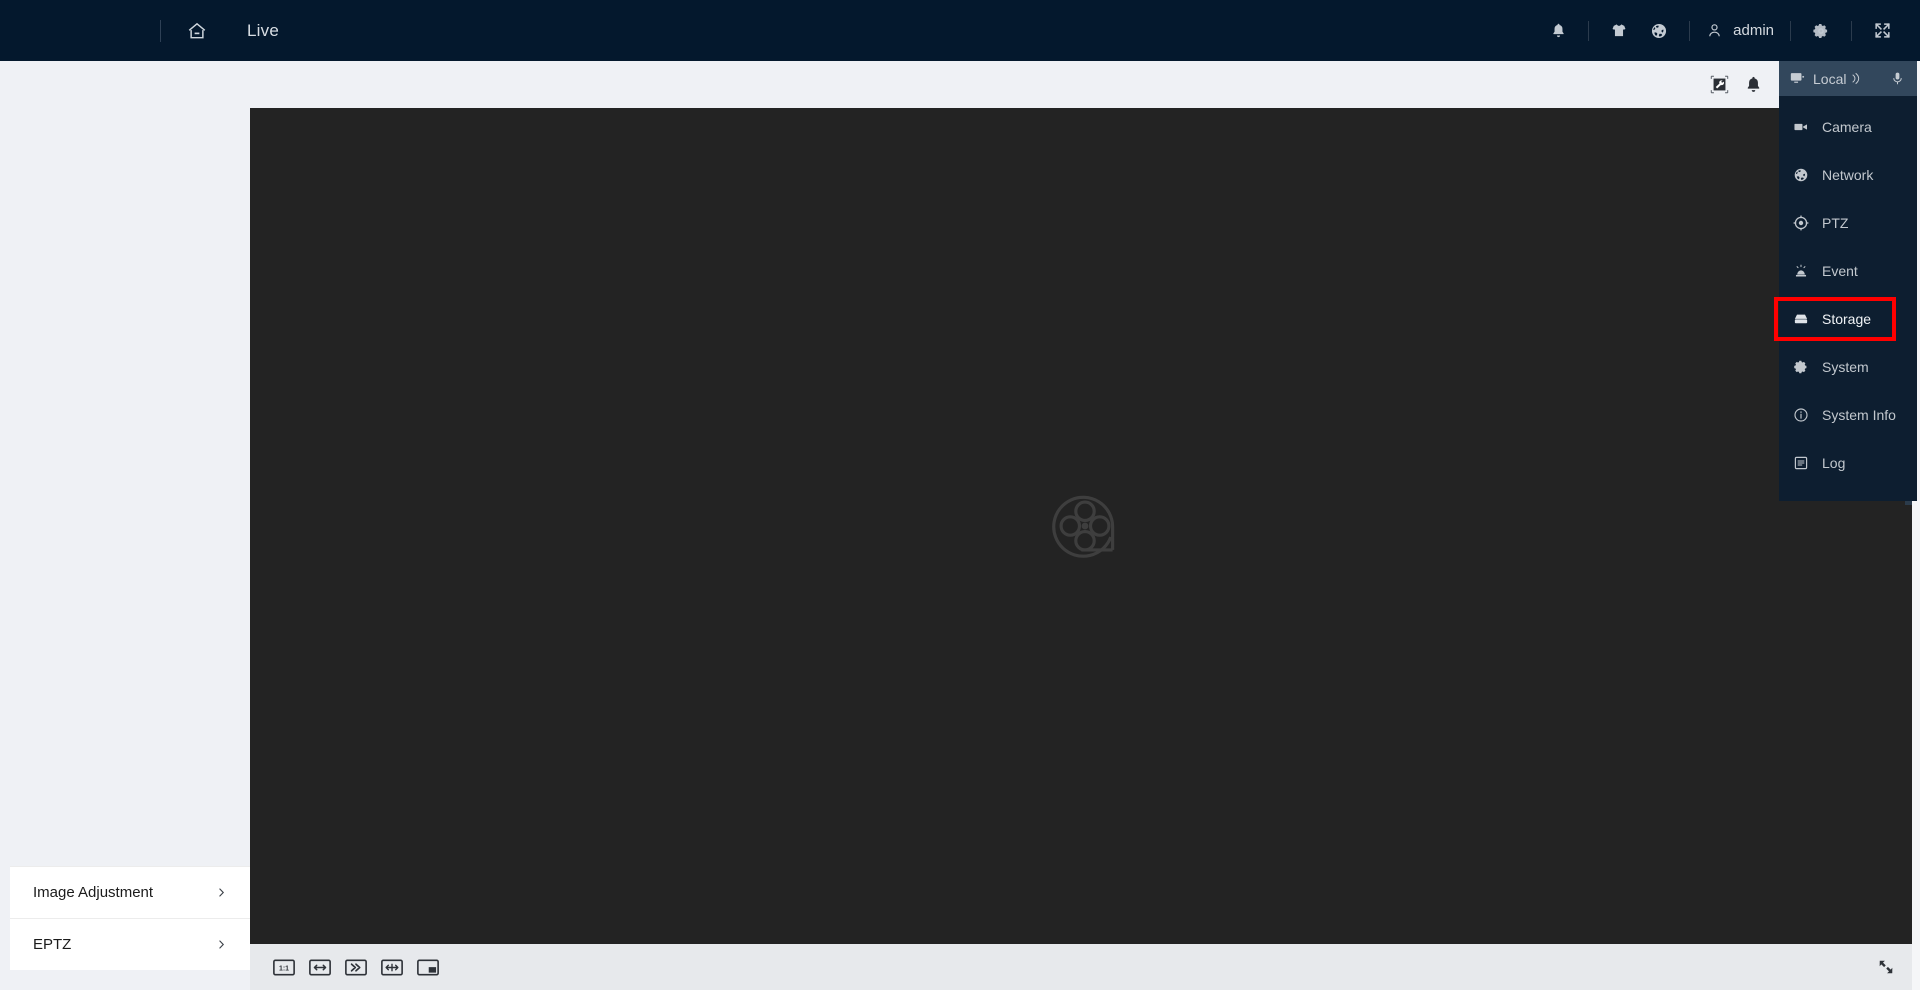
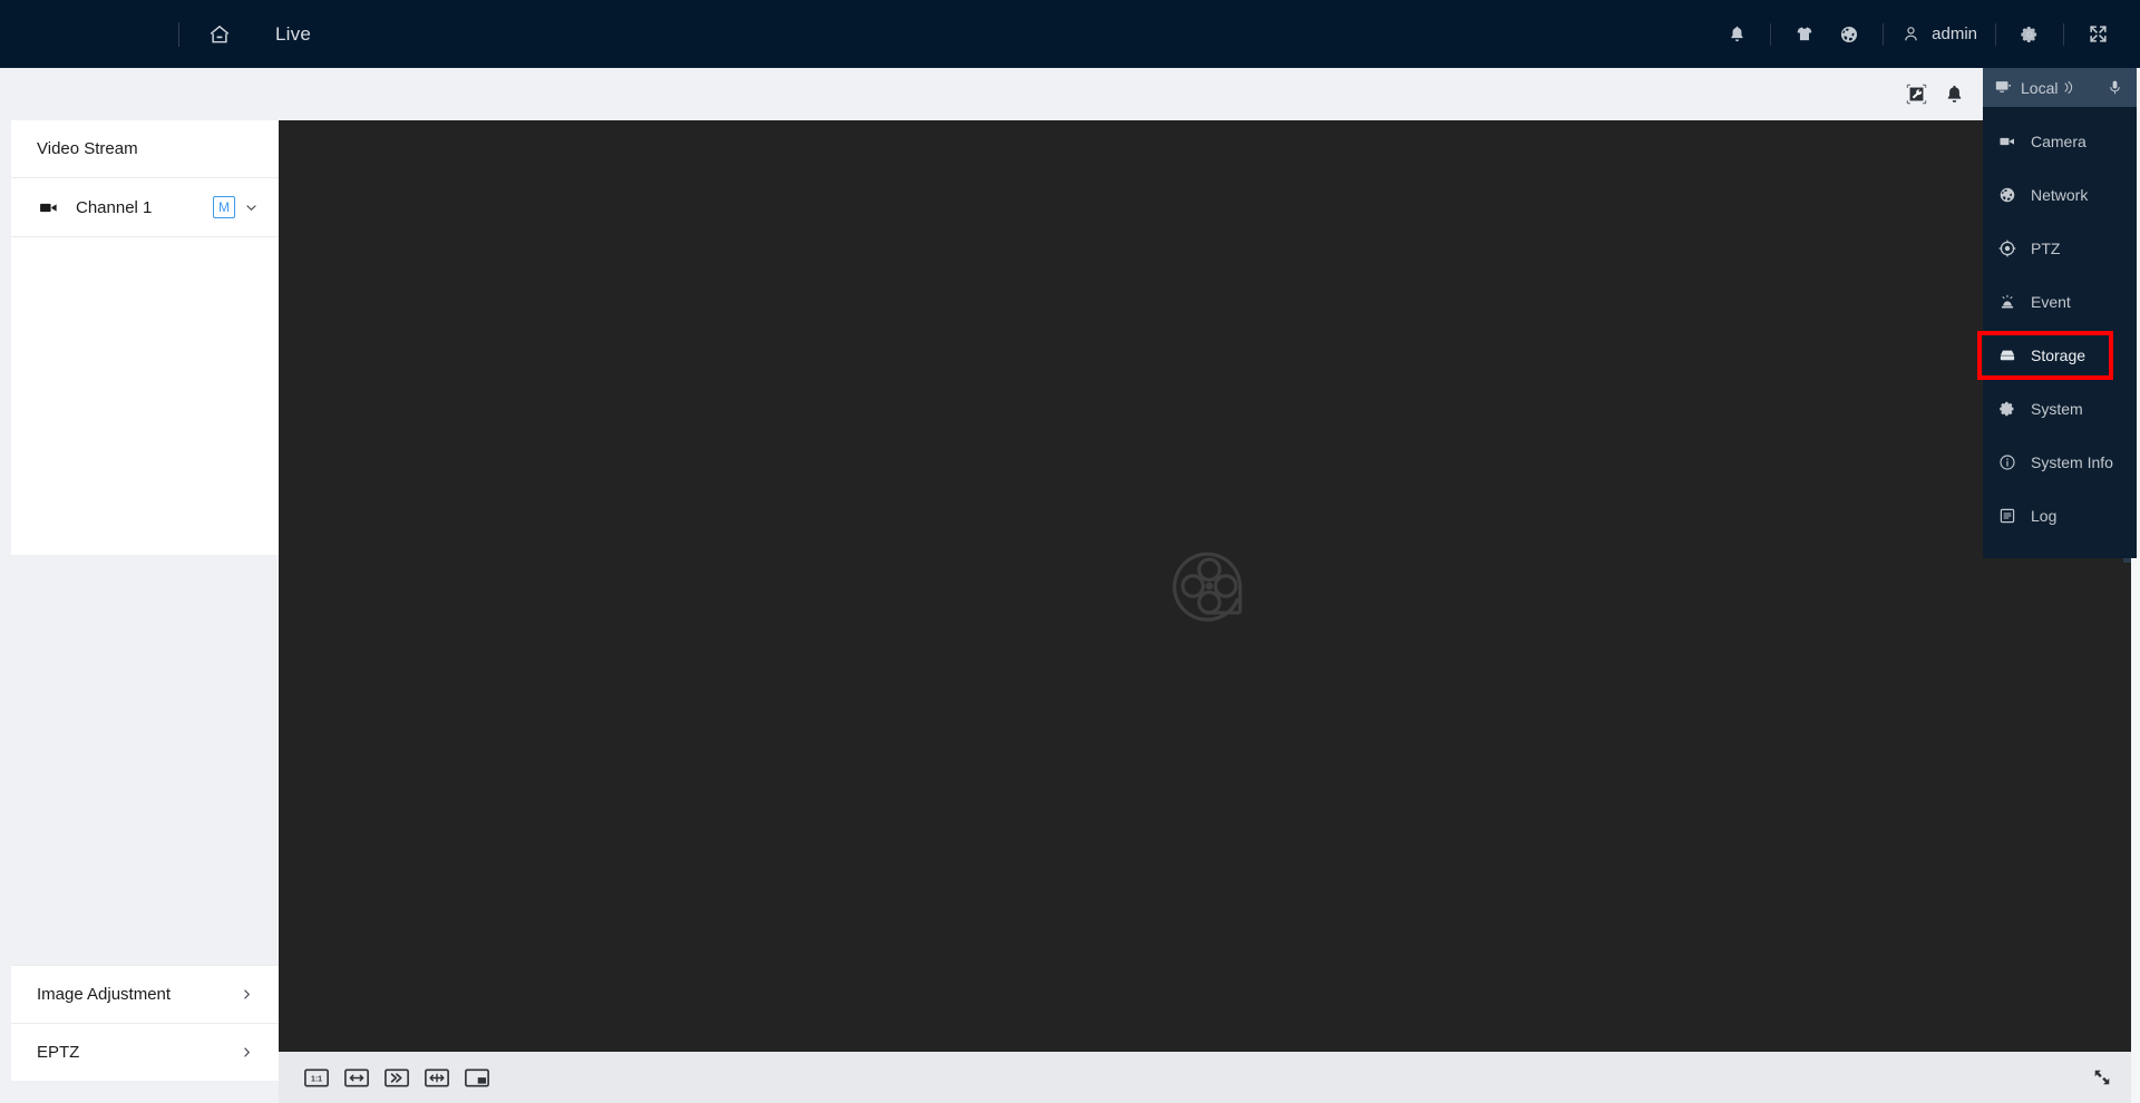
  Live
  admin
+ Video Stream
+ Channel 1
+ M
  Image Adjustment
  EPTZ
  Local
  Camera
  Network
  PTZ
  Event
  Storage
  System
  System Info
  Log
